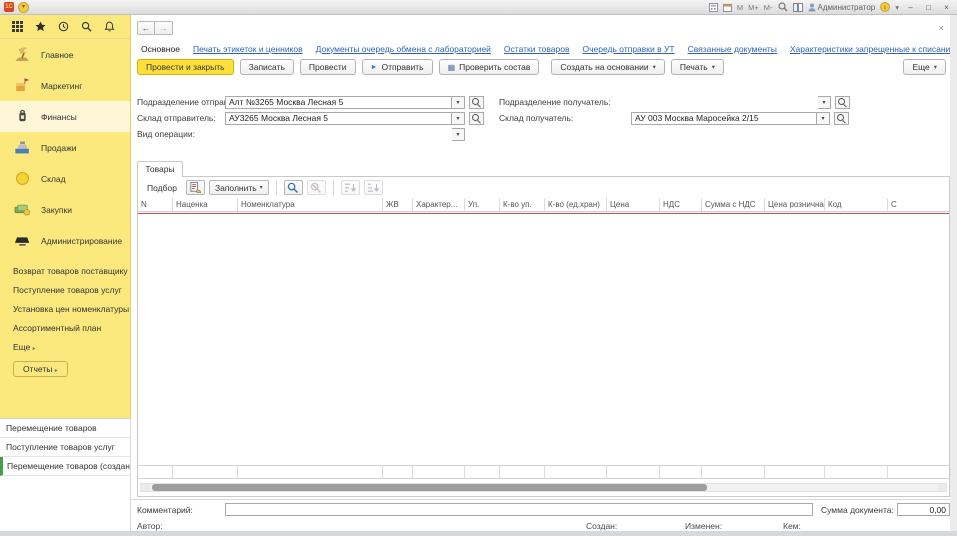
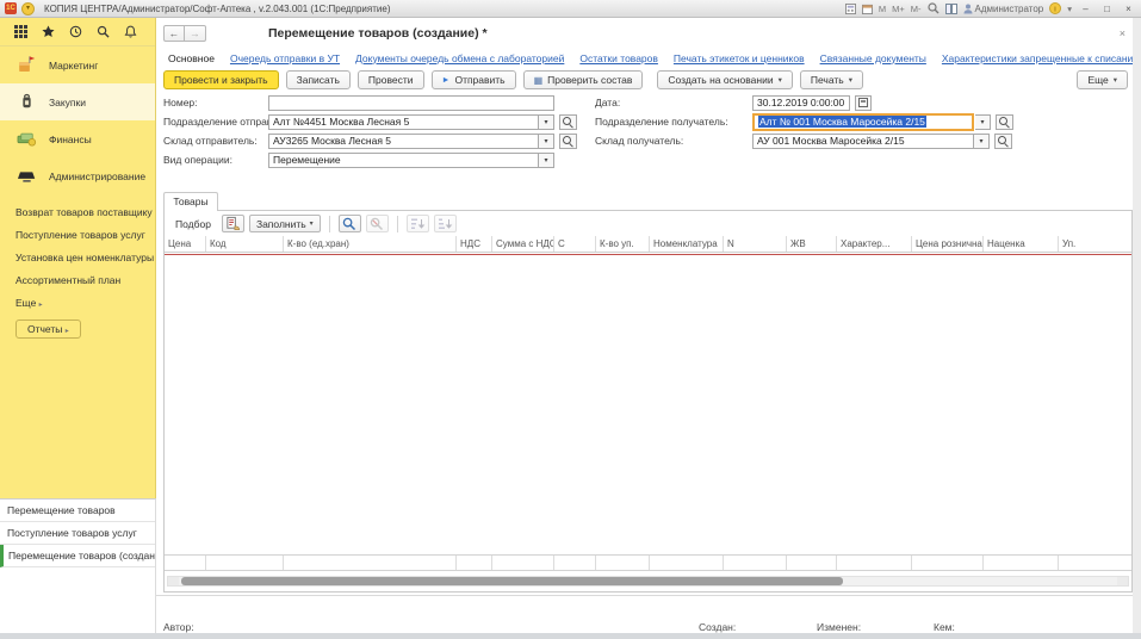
+ КОПИЯ ЦЕНТРА/Администратор/Софт-Аптека , v.2.043.001 (1С:Предприятие)
  М
  М+
  М-
  Администратор
  ▾
  –
  □
  ×
- Главное
  Маркетинг
- Финансы
+ Закупки
- Продажи
- Склад
- Закупки
+ Финансы
  Администрирование
  Возврат товаров поставщику
  Поступление товаров услуг
  Установка цен номенклатуры
  Ассортиментный план
  Еще
  Отчеты
  Перемещение товаров
  Поступление товаров услуг
  Перемещение товаров (создан
  ←
  →
+ Перемещение товаров (создание) *
  ×
  Основное
- Печать этикеток и ценников
+ Очередь отправки в УТ
  Документы очередь обмена с лабораторией
  Остатки товаров
- Очередь отправки в УТ
+ Печать этикеток и ценников
  Связанные документы
  Характеристики запрещенные к списани
  Провести и закрыть
  Записать
  Провести
  Отправить
  ▦
  Проверить состав
  Создать на основании
  Печать
  Еще
+ Номер:
+ Дата:
+ 30.12.2019 0:00:00
  Подразделение отпра
- Алт №3265 Москва Лесная 5
+ Алт №4451 Москва Лесная 5
  Подразделение получатель:
+ Алт № 001 Москва Маросейка 2/15
  Склад отправитель:
  АУ3265 Москва Лесная 5
  Склад получатель:
- АУ 003 Москва Маросейка 2/15
+ АУ 001 Москва Маросейка 2/15
  Вид операции:
+ Перемещение
  Товары
  Подбор
  Заполнить
- N
+ Цена
- Наценка
+ Код
- Номенклатура
+ К-во (ед.хран)
- ЖВ
+ НДС
- Характер...
+ Сумма с НДС
- Уп.
+ С
  К-во уп.
- К-во (ед.хран)
+ Номенклатура
- Цена
+ N
- НДС
+ ЖВ
- Сумма с НДС
+ Характер...
  Цена рознична
- Код
+ Наценка
- С
+ Уп.
- Комментарий:
- Сумма документа:
- 0,00
  Автор:
  Создан:
  Изменен:
  Кем:
